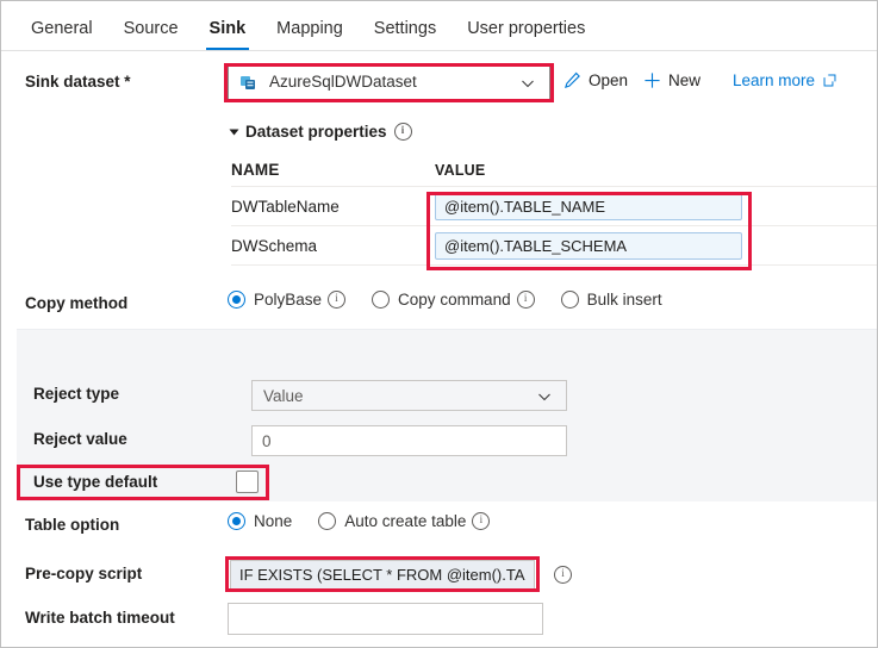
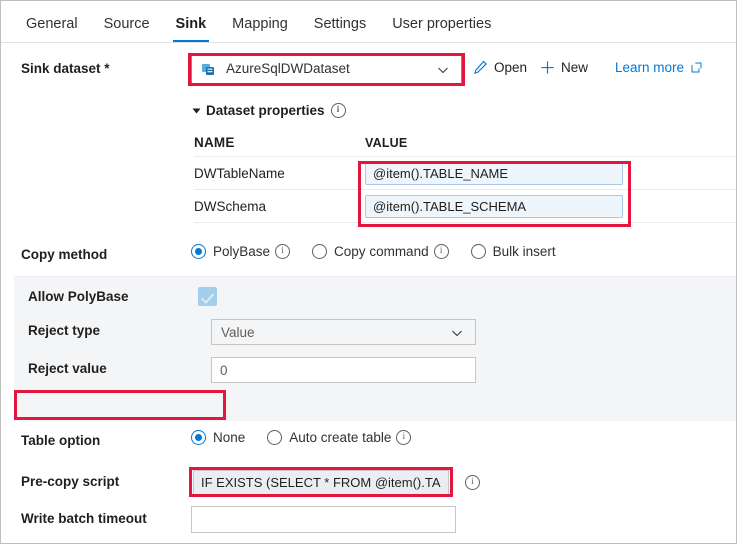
  General
  Source
  Sink
  Mapping
  Settings
  User properties
  Sink dataset
  AzureSqlDWDataset
  Open
  New
  Learn more
  Dataset properties
  NAME
  VALUE
  DWTableName
  @item().TABLE_NAME
  DWSchema
  @item().TABLE_SCHEMA
  Copy method
  PolyBase
  Copy command
  Bulk insert
+ Allow PolyBase
  Reject type
  Value
  Reject value
  0
- Use type default
  Table option
  None
  Auto create table
  Pre-copy script
  IF EXISTS (SELECT * FROM @item().TA
  Write batch timeout
